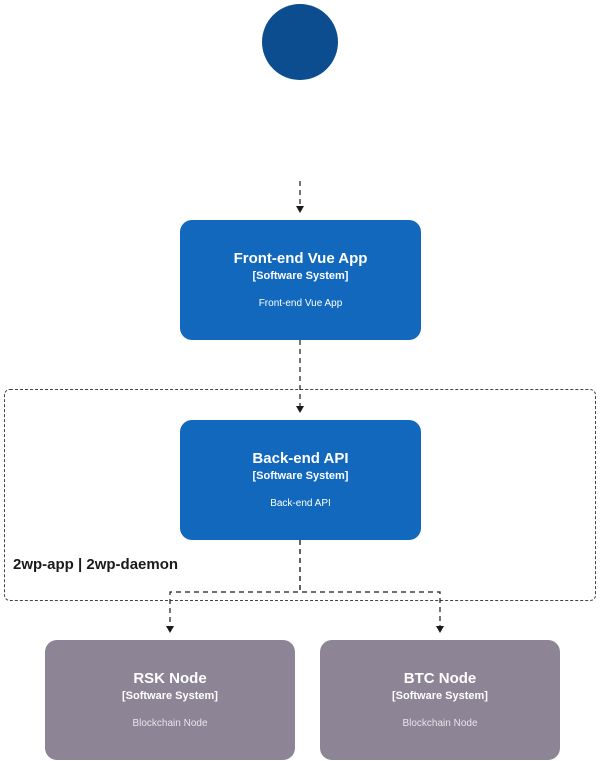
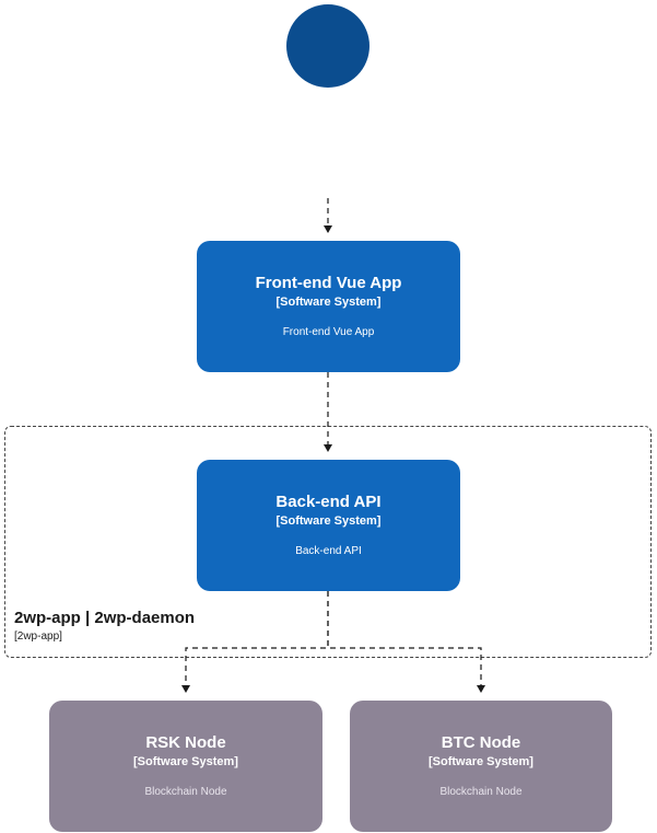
  2wp-app | 2wp-daemon
+ [2wp-app]
  Front-end Vue App
  [Software System]
  Front-end Vue App
  Back-end API
  [Software System]
  Back-end API
  RSK Node
  [Software System]
  Blockchain Node
  BTC Node
  [Software System]
  Blockchain Node
